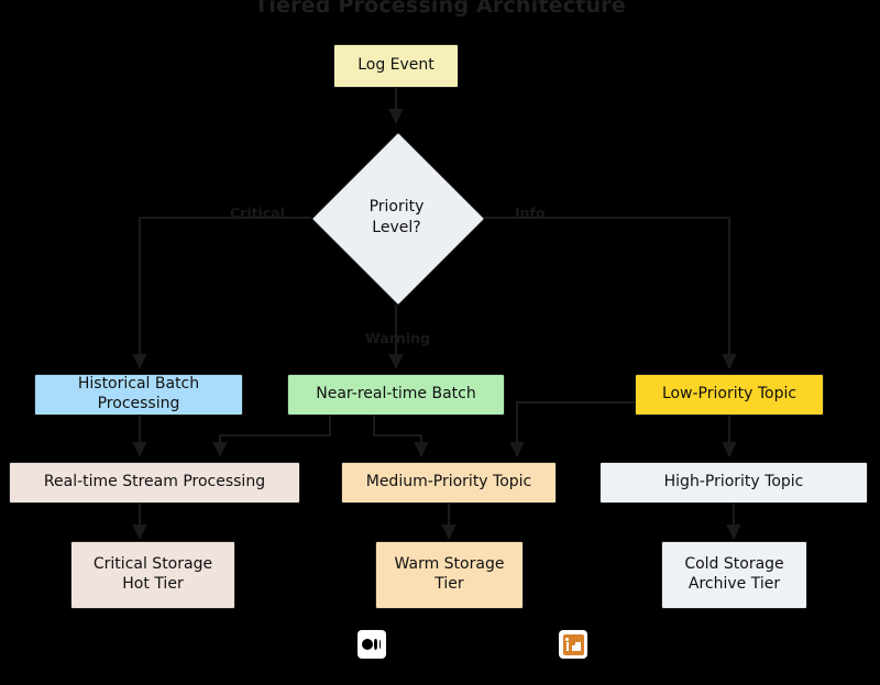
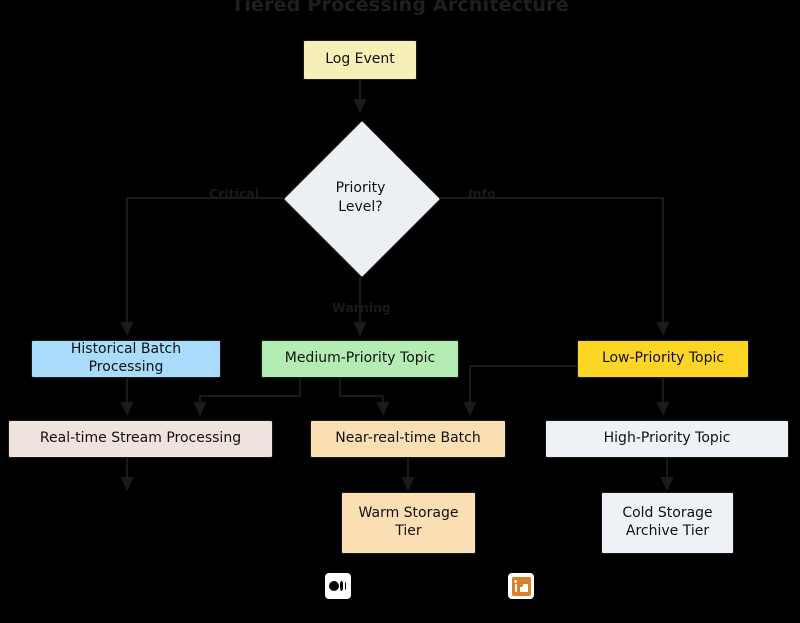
  Tiered Processing Architecture
  Log Event
  Priority
  Level?
  Critical
  Warning
  Info
  Historical Batch Processing
- Near-real-time Batch
+ Medium-Priority Topic
  Low-Priority Topic
  Real-time Stream Processing
- Medium-Priority Topic
+ Near-real-time Batch
  High-Priority Topic
- Critical Storage
- Hot Tier
  Warm Storage
  Tier
  Cold Storage
  Archive Tier
